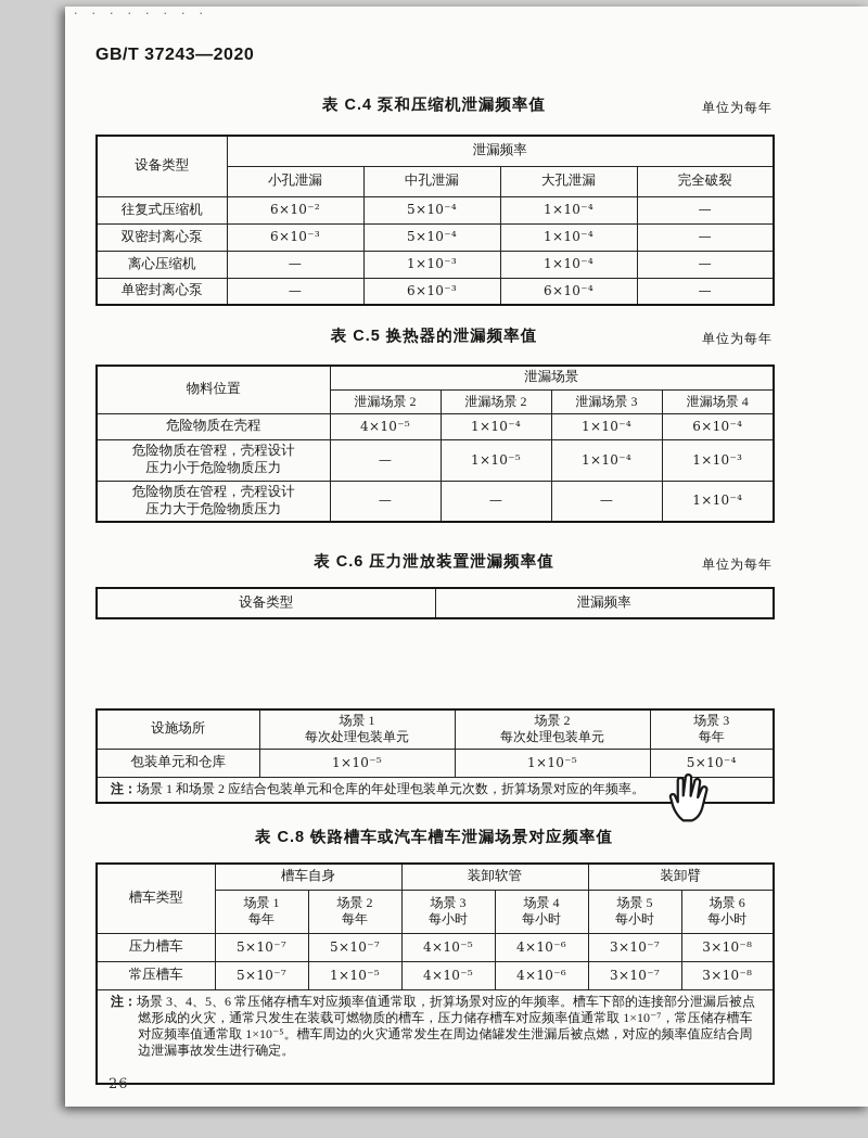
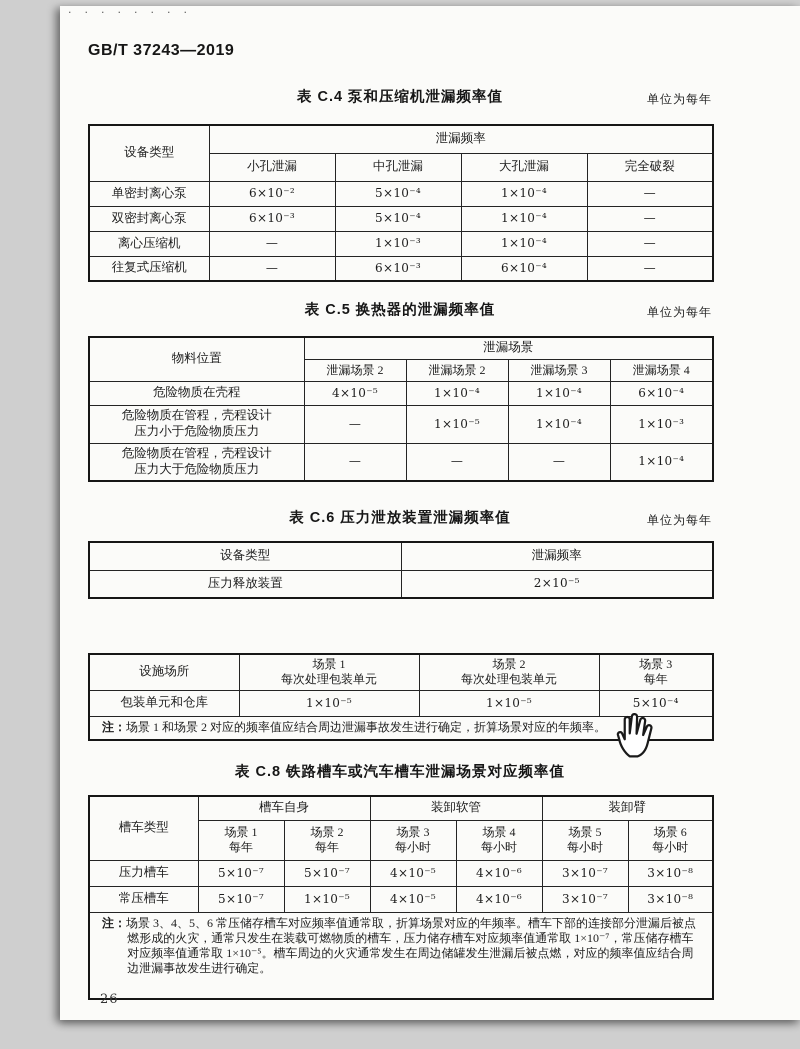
  ········
- GB/T 37243—2020
+ GB/T 37243—2019
  表 C.4 泵和压缩机泄漏频率值
  单位为每年
  设备类型	泄漏频率
  小孔泄漏	中孔泄漏	大孔泄漏	完全破裂
- 往复式压缩机	6×10⁻²	5×10⁻⁴	1×10⁻⁴	—
+ 单密封离心泵	6×10⁻²	5×10⁻⁴	1×10⁻⁴	—
  双密封离心泵	6×10⁻³	5×10⁻⁴	1×10⁻⁴	—
  离心压缩机	—	1×10⁻³	1×10⁻⁴	—
- 单密封离心泵	—	6×10⁻³	6×10⁻⁴	—
+ 往复式压缩机	—	6×10⁻³	6×10⁻⁴	—
  表 C.5 换热器的泄漏频率值
  单位为每年
  物料位置	泄漏场景
  泄漏场景 2	泄漏场景 2	泄漏场景 3	泄漏场景 4
  危险物质在壳程	4×10⁻⁵	1×10⁻⁴	1×10⁻⁴	6×10⁻⁴
  危险物质在管程，壳程设计 压力小于危险物质压力	—	1×10⁻⁵	1×10⁻⁴	1×10⁻³
  危险物质在管程，壳程设计 压力大于危险物质压力	—	—	—	1×10⁻⁴
  表 C.6 压力泄放装置泄漏频率值
  单位为每年
  设备类型	泄漏频率
+ 压力释放装置	2×10⁻⁵
  设施场所	场景 1 每次处理包装单元	场景 2 每次处理包装单元	场景 3 每年
  包装单元和仓库	1×10⁻⁵	1×10⁻⁵	5×10⁻⁴
- 注：场景 1 和场景 2 应结合包装单元和仓库的年处理包装单元次数，折算场景对应的年频率。
+ 注：场景 1 和场景 2 对应的频率值应结合周边泄漏事故发生进行确定，折算场景对应的年频率。
  表 C.8 铁路槽车或汽车槽车泄漏场景对应频率值
  槽车类型	槽车自身	装卸软管	装卸臂
  场景 1 每年	场景 2 每年	场景 3 每小时	场景 4 每小时	场景 5 每小时	场景 6 每小时
  压力槽车	5×10⁻⁷	5×10⁻⁷	4×10⁻⁵	4×10⁻⁶	3×10⁻⁷	3×10⁻⁸
  常压槽车	5×10⁻⁷	1×10⁻⁵	4×10⁻⁵	4×10⁻⁶	3×10⁻⁷	3×10⁻⁸
  注：场景 3、4、5、6 常压储存槽车对应频率值通常取，折算场景对应的年频率。槽车下部的连接部分泄漏后被点燃形成的火灾，通常只发生在装载可燃物质的槽车，压力储存槽车对应频率值通常取 1×10⁻⁷，常压储存槽车对应频率值通常取 1×10⁻⁵。槽车周边的火灾通常发生在周边储罐发生泄漏后被点燃，对应的频率值应结合周边泄漏事故发生进行确定。
  26
